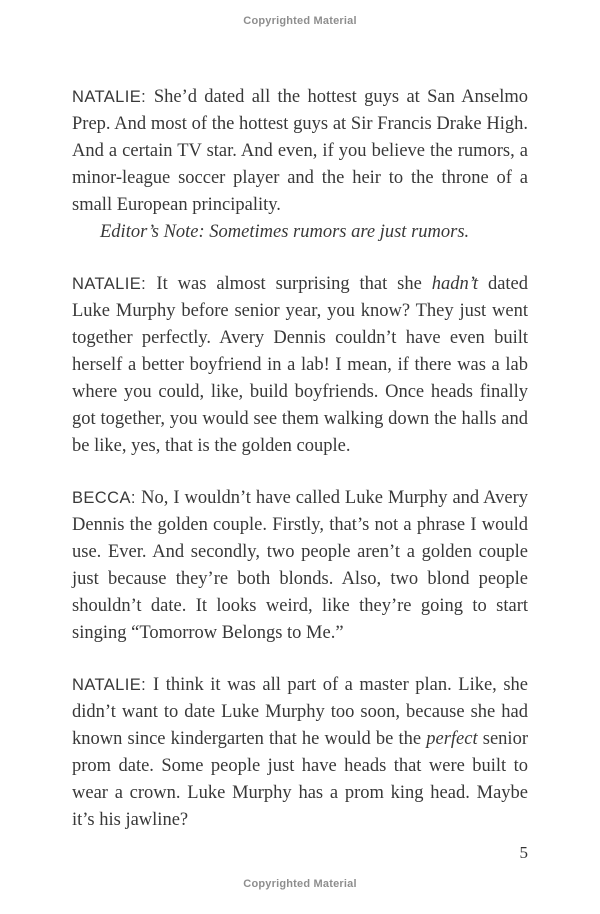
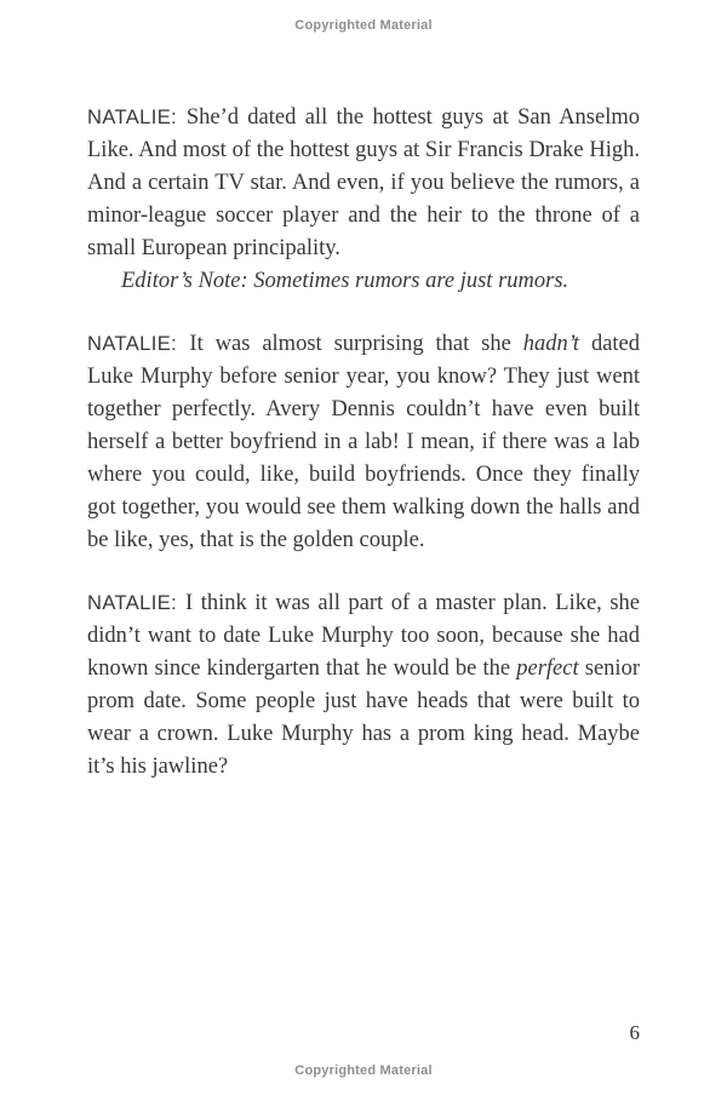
  Copyrighted Material
- NATALIE: She’d dated all the hottest guys at San Anselmo Prep. And most of the hottest guys at Sir Francis Drake High. And a certain TV star. And even, if you believe the rumors, a minor-league soccer player and the heir to the throne of a small European principality.
+ NATALIE: She’d dated all the hottest guys at San Anselmo Like. And most of the hottest guys at Sir Francis Drake High. And a certain TV star. And even, if you believe the rumors, a minor-league soccer player and the heir to the throne of a small European principality.
  Editor’s Note: Sometimes rumors are just rumors.
- NATALIE: It was almost surprising that she hadn’t dated Luke Murphy before senior year, you know? They just went together perfectly. Avery Dennis couldn’t have even built herself a better boyfriend in a lab! I mean, if there was a lab where you could, like, build boyfriends. Once heads finally got together, you would see them walking down the halls and be like, yes, that is the golden couple.
+ NATALIE: It was almost surprising that she hadn’t dated Luke Murphy before senior year, you know? They just went together perfectly. Avery Dennis couldn’t have even built herself a better boyfriend in a lab! I mean, if there was a lab where you could, like, build boyfriends. Once they finally got together, you would see them walking down the halls and be like, yes, that is the golden couple.
- BECCA: No, I wouldn’t have called Luke Murphy and Avery Dennis the golden couple. Firstly, that’s not a phrase I would use. Ever. And secondly, two people aren’t a golden couple just because they’re both blonds. Also, two blond people shouldn’t date. It looks weird, like they’re going to start singing “Tomorrow Belongs to Me.”
  NATALIE: I think it was all part of a master plan. Like, she didn’t want to date Luke Murphy too soon, because she had known since kindergarten that he would be the perfect senior prom date. Some people just have heads that were built to wear a crown. Luke Murphy has a prom king head. Maybe it’s his jawline?
- 5
+ 6
  Copyrighted Material
